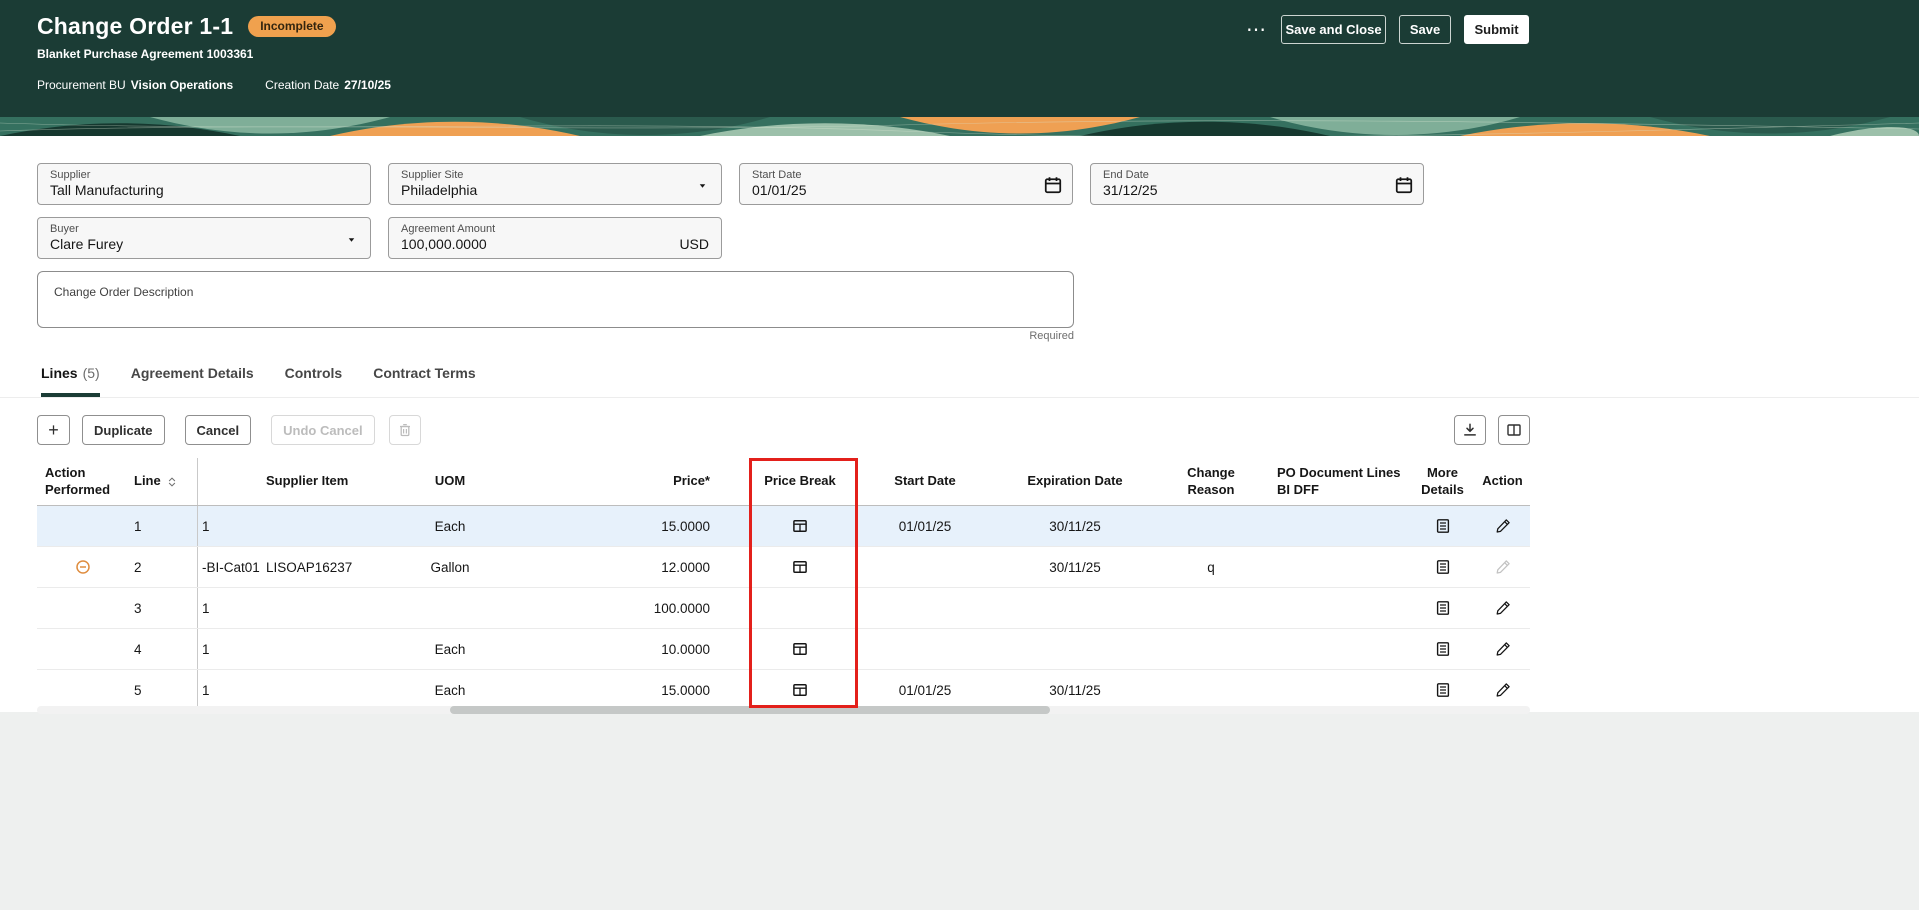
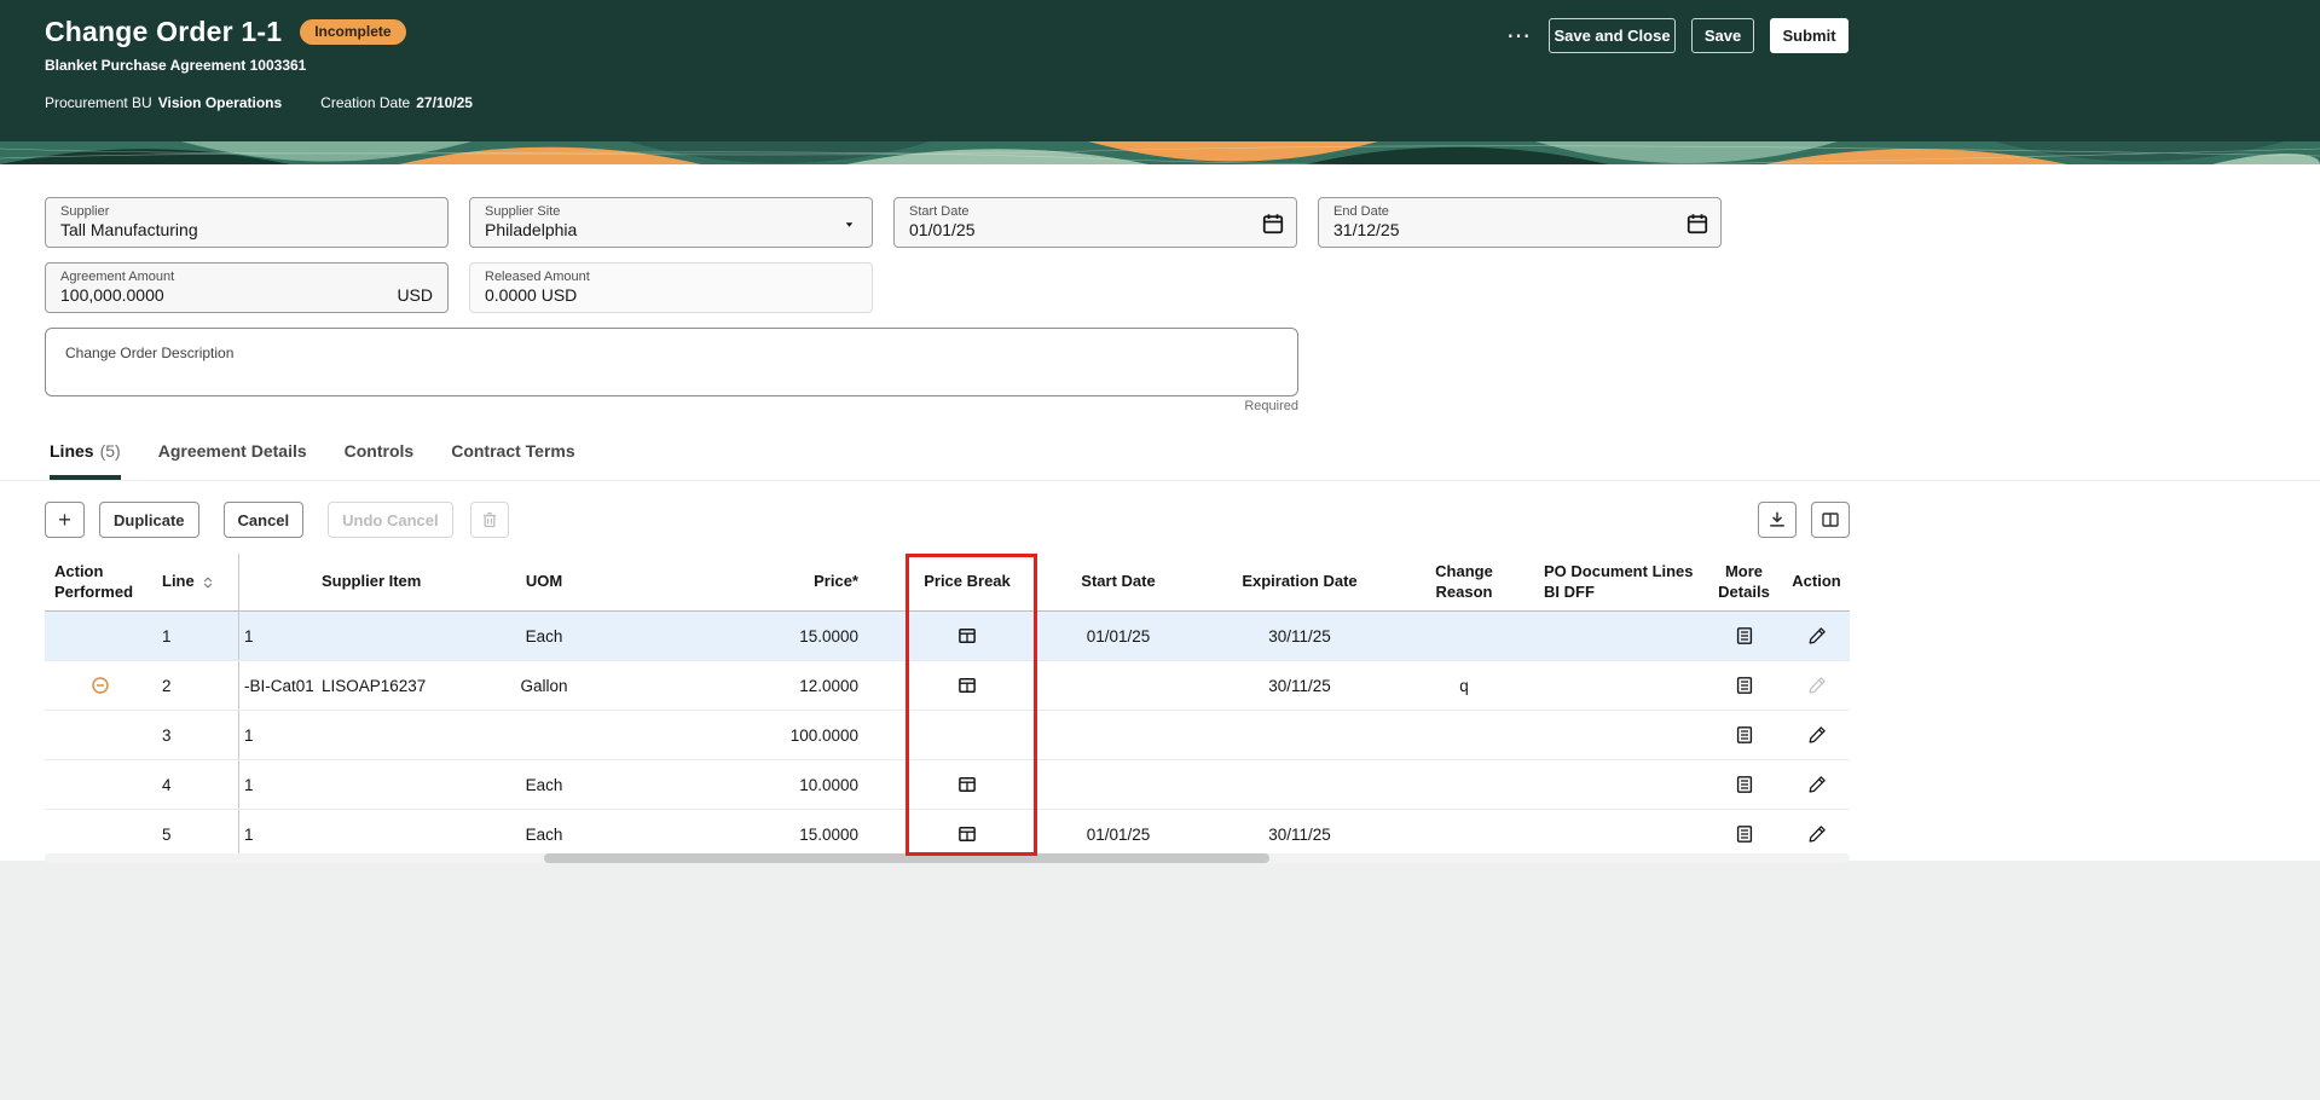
  Change Order 1-1
  Incomplete
  Blanket Purchase Agreement 1003361
  Procurement BU Vision Operations
  Creation Date 27/10/25
  ⋯
  Save and Close
  Save
  Submit
  Supplier
  Tall Manufacturing
  Supplier Site
  Philadelphia
  Start Date
  01/01/25
  End Date
  31/12/25
- Buyer
- Clare Furey
  Agreement Amount
  100,000.0000
  USD
+ Released Amount
+ 0.0000 USD
  Change Order Description
  Required
  Lines (5)
  Agreement Details
  Controls
  Contract Terms
  +
  Duplicate
  Cancel
  Undo Cancel
  Action Performed
  Line
  Supplier Item
  UOM
  Price*
  Price Break
  Start Date
  Expiration Date
  Change Reason
  PO Document Lines BI DFF
  More Details
  Action
  1
  1
  Each
  15.0000
  01/01/25
  30/11/25
  2
  -BI-Cat01
  LISOAP16237
  Gallon
  12.0000
  30/11/25
  q
  3
  1
  100.0000
  4
  1
  Each
  10.0000
  5
  1
  Each
  15.0000
  01/01/25
  30/11/25
